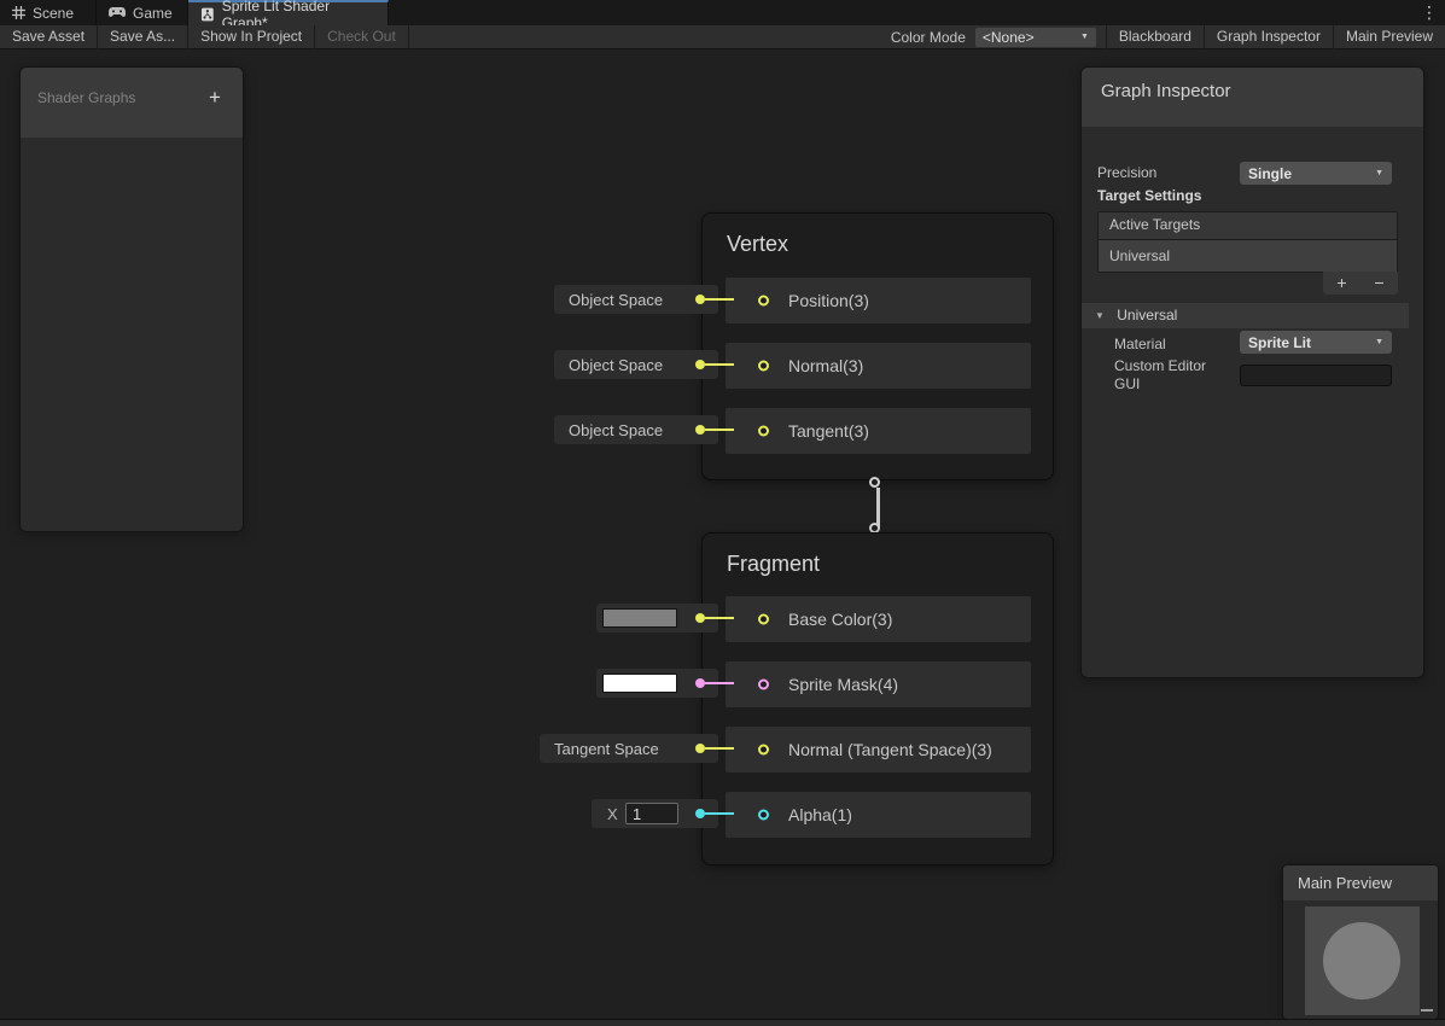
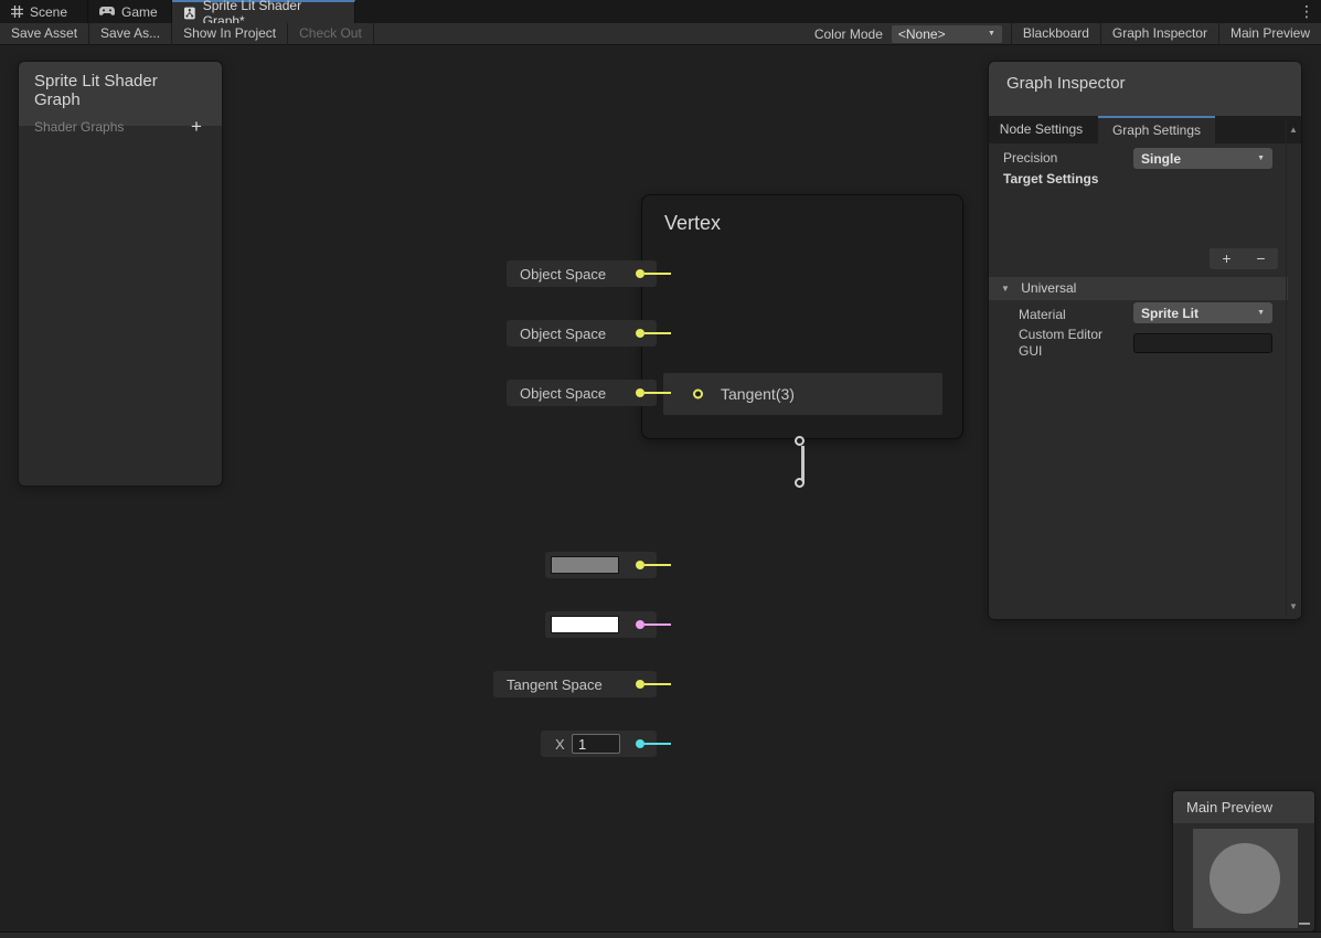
  Scene
  Game
  Sprite Lit Shader Graph*
  ⋮
  Save Asset
  Save As...
  Show In Project
  Check Out
  Color Mode
  <None>
  Blackboard
  Graph Inspector
  Main Preview
+ Sprite Lit Shader Graph
  Shader Graphs
  +
  Vertex
- Position(3)
- Normal(3)
  Tangent(3)
  Object Space
  Object Space
  Object Space
- Fragment
- Base Color(3)
- Sprite Mask(4)
- Normal (Tangent Space)(3)
- Alpha(1)
  Tangent Space
  X
  1
  Graph Inspector
+ Node Settings
+ Graph Settings
  Precision
  Single
  Target Settings
- Active Targets
- Universal
  +
  −
  ▼ Universal
  Material
  Sprite Lit
  Custom Editor GUI
+ ▲
+ ▼
  Main Preview
